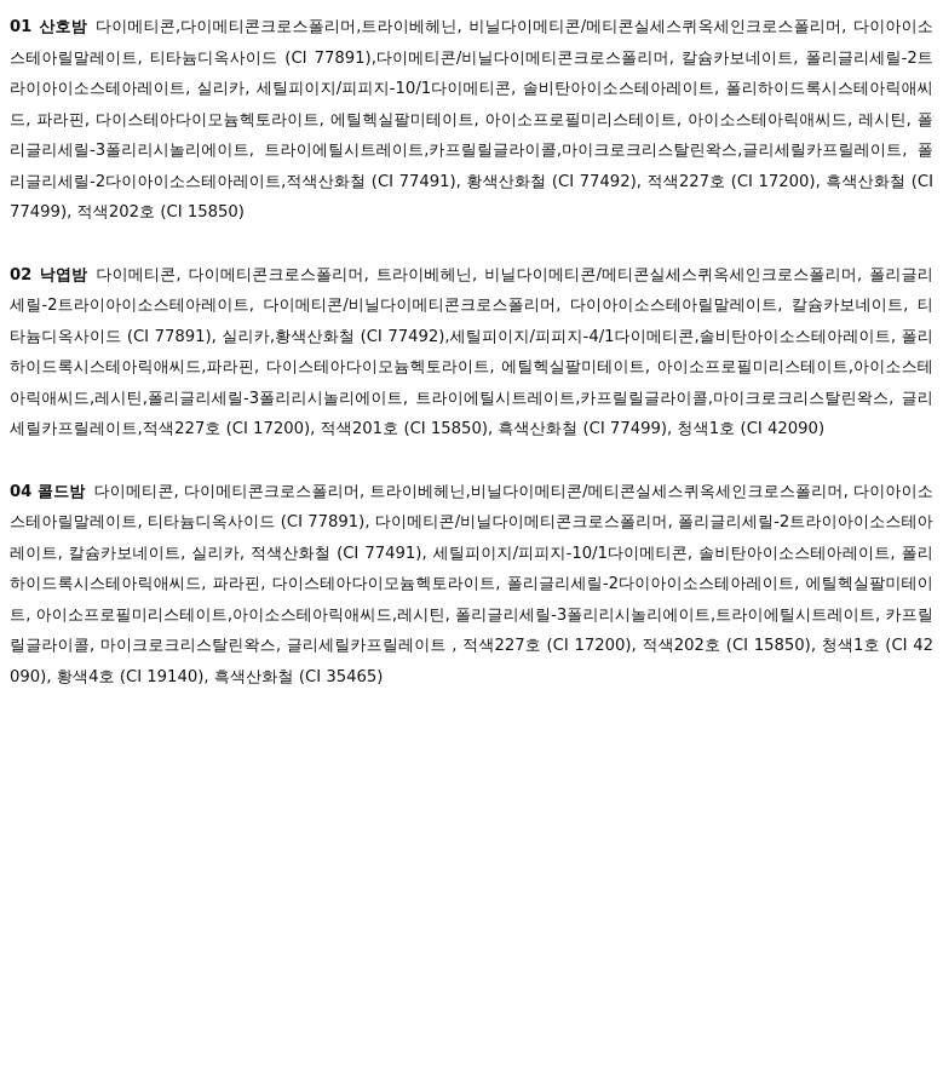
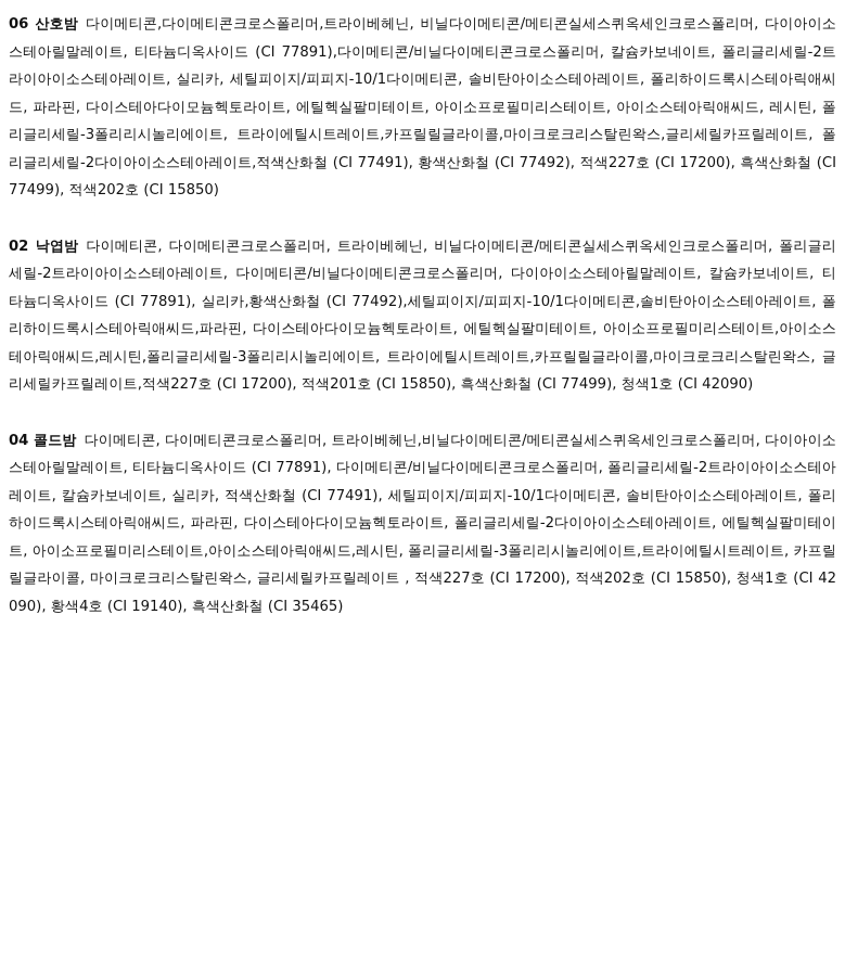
- 01 산호밤 다이메티콘,다이메티콘크로스폴리머,트라이베헤닌, 비닐다이메티콘/메티콘실세스퀴옥세인크로스폴리머, 다이아이소스테아릴말레이트, 티타늄디옥사이드 (CI 77891),다이메티콘/비닐다이메티콘크로스폴리머, 칼슘카보네이트, 폴리글리세릴-2트라이아이소스테아레이트, 실리카, 세틸피이지/피피지-10/1다이메티콘, 솔비탄아이소스테아레이트, 폴리하이드록시스테아릭애씨드, 파라핀, 다이스테아다이모늄헥토라이트, 에틸헥실팔미테이트, 아이소프로필미리스테이트, 아이소스테아릭애씨드, 레시틴, 폴리글리세릴-3폴리리시놀리에이트, 트라이에틸시트레이트,카프릴릴글라이콜,마이크로크리스탈린왁스,글리세릴카프릴레이트, 폴리글리세릴-2다이아이소스테아레이트,적색산화철 (CI 77491), 황색산화철 (CI 77492), 적색227호 (CI 17200), 흑색산화철 (CI 77499), 적색202호 (CI 15850)
+ 06 산호밤 다이메티콘,다이메티콘크로스폴리머,트라이베헤닌, 비닐다이메티콘/메티콘실세스퀴옥세인크로스폴리머, 다이아이소스테아릴말레이트, 티타늄디옥사이드 (CI 77891),다이메티콘/비닐다이메티콘크로스폴리머, 칼슘카보네이트, 폴리글리세릴-2트라이아이소스테아레이트, 실리카, 세틸피이지/피피지-10/1다이메티콘, 솔비탄아이소스테아레이트, 폴리하이드록시스테아릭애씨드, 파라핀, 다이스테아다이모늄헥토라이트, 에틸헥실팔미테이트, 아이소프로필미리스테이트, 아이소스테아릭애씨드, 레시틴, 폴리글리세릴-3폴리리시놀리에이트, 트라이에틸시트레이트,카프릴릴글라이콜,마이크로크리스탈린왁스,글리세릴카프릴레이트, 폴리글리세릴-2다이아이소스테아레이트,적색산화철 (CI 77491), 황색산화철 (CI 77492), 적색227호 (CI 17200), 흑색산화철 (CI 77499), 적색202호 (CI 15850)
- 02 낙엽밤 다이메티콘, 다이메티콘크로스폴리머, 트라이베헤닌, 비닐다이메티콘/메티콘실세스퀴옥세인크로스폴리머, 폴리글리세릴-2트라이아이소스테아레이트, 다이메티콘/비닐다이메티콘크로스폴리머, 다이아이소스테아릴말레이트, 칼슘카보네이트, 티타늄디옥사이드 (CI 77891), 실리카,황색산화철 (CI 77492),세틸피이지/피피지-4/1다이메티콘,솔비탄아이소스테아레이트, 폴리하이드록시스테아릭애씨드,파라핀, 다이스테아다이모늄헥토라이트, 에틸헥실팔미테이트, 아이소프로필미리스테이트,아이소스테아릭애씨드,레시틴,폴리글리세릴-3폴리리시놀리에이트, 트라이에틸시트레이트,카프릴릴글라이콜,마이크로크리스탈린왁스, 글리세릴카프릴레이트,적색227호 (CI 17200), 적색201호 (CI 15850), 흑색산화철 (CI 77499), 청색1호 (CI 42090)
+ 02 낙엽밤 다이메티콘, 다이메티콘크로스폴리머, 트라이베헤닌, 비닐다이메티콘/메티콘실세스퀴옥세인크로스폴리머, 폴리글리세릴-2트라이아이소스테아레이트, 다이메티콘/비닐다이메티콘크로스폴리머, 다이아이소스테아릴말레이트, 칼슘카보네이트, 티타늄디옥사이드 (CI 77891), 실리카,황색산화철 (CI 77492),세틸피이지/피피지-10/1다이메티콘,솔비탄아이소스테아레이트, 폴리하이드록시스테아릭애씨드,파라핀, 다이스테아다이모늄헥토라이트, 에틸헥실팔미테이트, 아이소프로필미리스테이트,아이소스테아릭애씨드,레시틴,폴리글리세릴-3폴리리시놀리에이트, 트라이에틸시트레이트,카프릴릴글라이콜,마이크로크리스탈린왁스, 글리세릴카프릴레이트,적색227호 (CI 17200), 적색201호 (CI 15850), 흑색산화철 (CI 77499), 청색1호 (CI 42090)
  04 콜드밤 다이메티콘, 다이메티콘크로스폴리머, 트라이베헤닌,비닐다이메티콘/메티콘실세스퀴옥세인크로스폴리머, 다이아이소스테아릴말레이트, 티타늄디옥사이드 (CI 77891), 다이메티콘/비닐다이메티콘크로스폴리머, 폴리글리세릴-2트라이아이소스테아레이트, 칼슘카보네이트, 실리카, 적색산화철 (CI 77491), 세틸피이지/피피지-10/1다이메티콘, 솔비탄아이소스테아레이트, 폴리하이드록시스테아릭애씨드, 파라핀, 다이스테아다이모늄헥토라이트, 폴리글리세릴-2다이아이소스테아레이트, 에틸헥실팔미테이트, 아이소프로필미리스테이트,아이소스테아릭애씨드,레시틴, 폴리글리세릴-3폴리리시놀리에이트,트라이에틸시트레이트, 카프릴릴글라이콜, 마이크로크리스탈린왁스, 글리세릴카프릴레이트 , 적색227호 (CI 17200), 적색202호 (CI 15850), 청색1호 (CI 42090), 황색4호 (CI 19140), 흑색산화철 (CI 35465)
